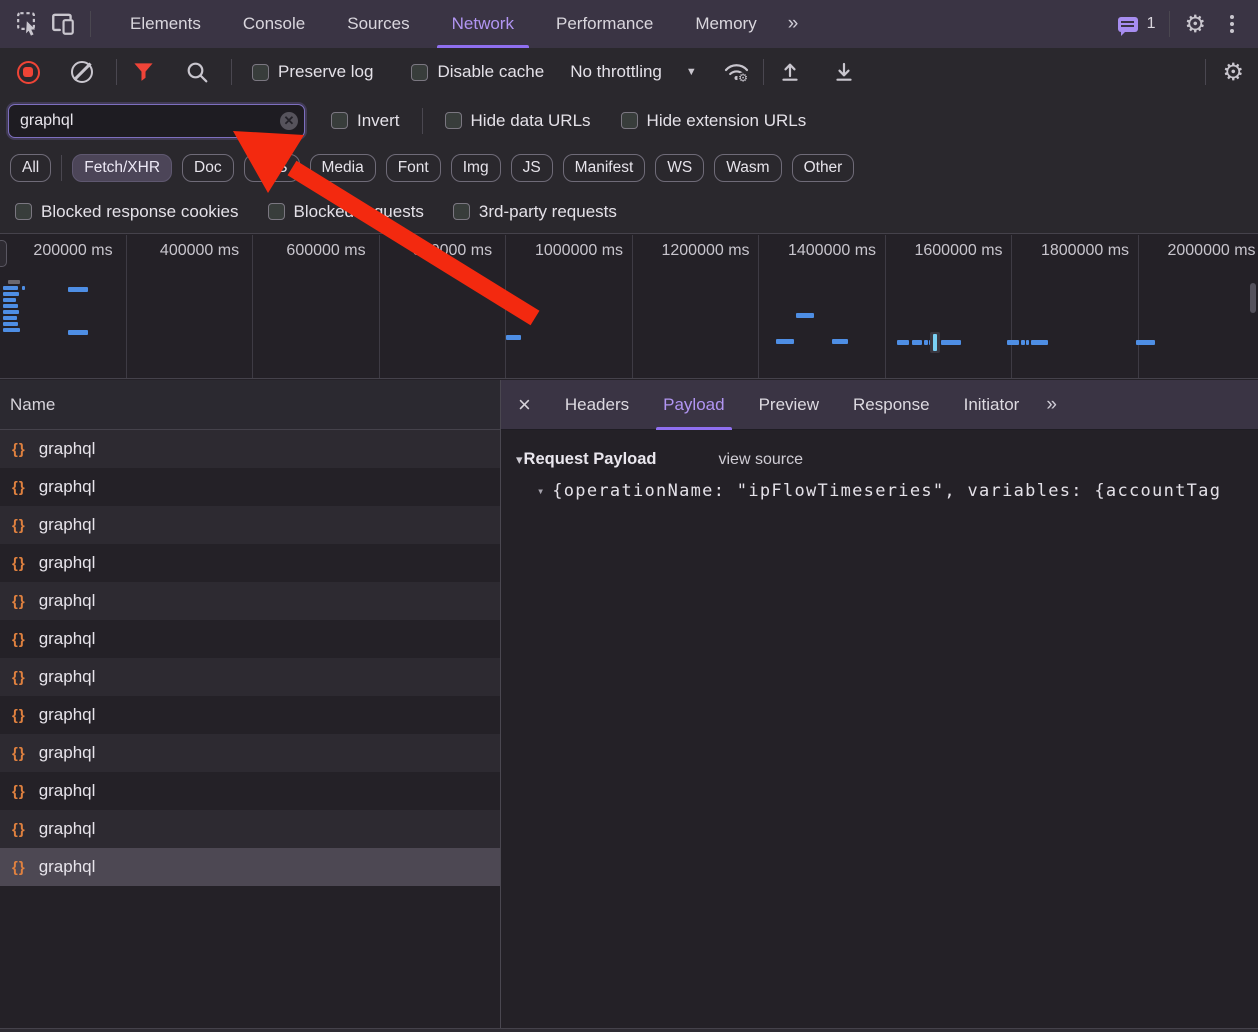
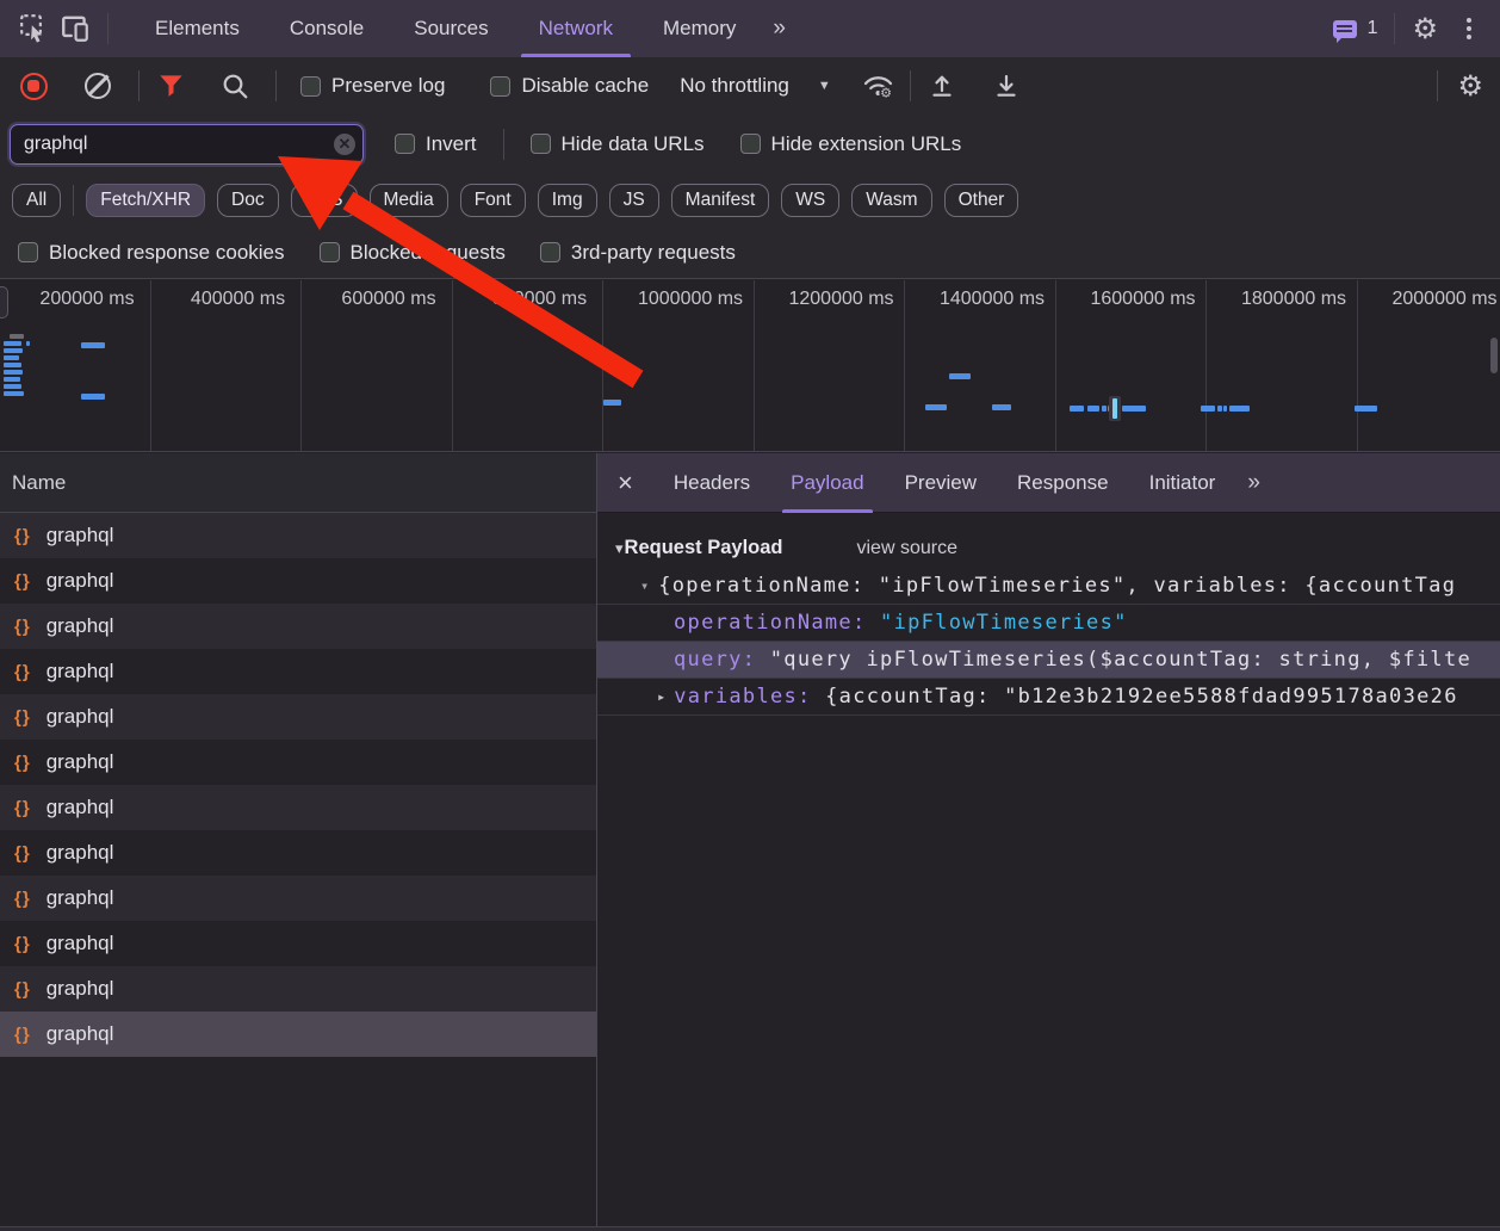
  Elements
  Console
  Sources
  Network
- Performance
  Memory
  »
  1
  ⚙
  Preserve log
  Disable cache
  No throttling
  ▼
  ⚙
  ⚙
  graphql
  ✕
  Invert
  Hide data URLs
  Hide extension URLs
  All
  Fetch/XHR
  Doc
  Media
  Font
  Img
  JS
  Manifest
  WS
  Wasm
  Other
  Blocked response cookies
  Blockequests
  3rd-party requests
  200000 ms
  400000 ms
  600000 ms
  1000000 ms
  1200000 ms
  1400000 ms
  1600000 ms
  1800000 ms
  2000000 ms
  Name
  {}
  graphql
  {}
  graphql
  {}
  graphql
  {}
  graphql
  {}
  graphql
  {}
  graphql
  {}
  graphql
  {}
  graphql
  {}
  graphql
  {}
  graphql
  {}
  graphql
  {}
  graphql
  ×
  Headers
  Payload
  Preview
  Response
  Initiator
  »
  ▾
  Request Payload
  view source
  ▾
  {operationName: "ipFlowTimeseries", variables: {accountTag
+ operationName:
+ "ipFlowTimeseries"
+ query:
+ "query ipFlowTimeseries($accountTag: string, $filte
+ ▸
+ variables:
+ {accountTag: "b12e3b2192ee5588fdad995178a03e26
